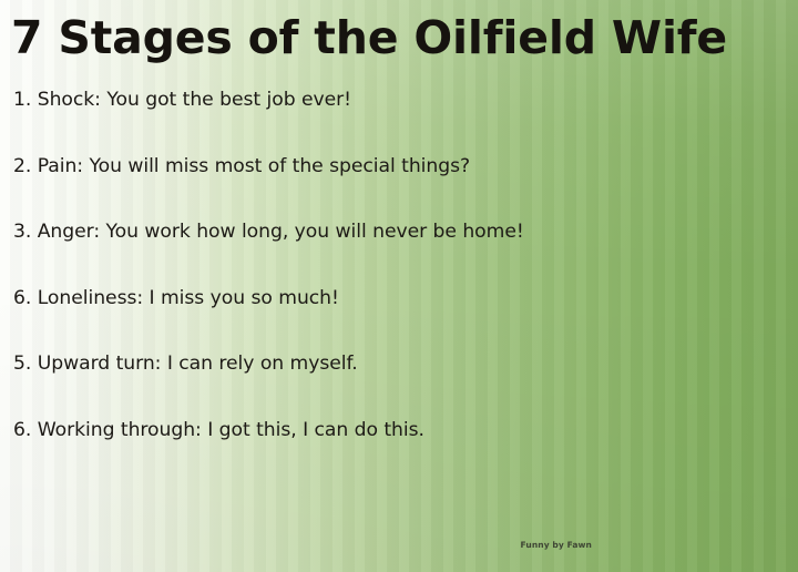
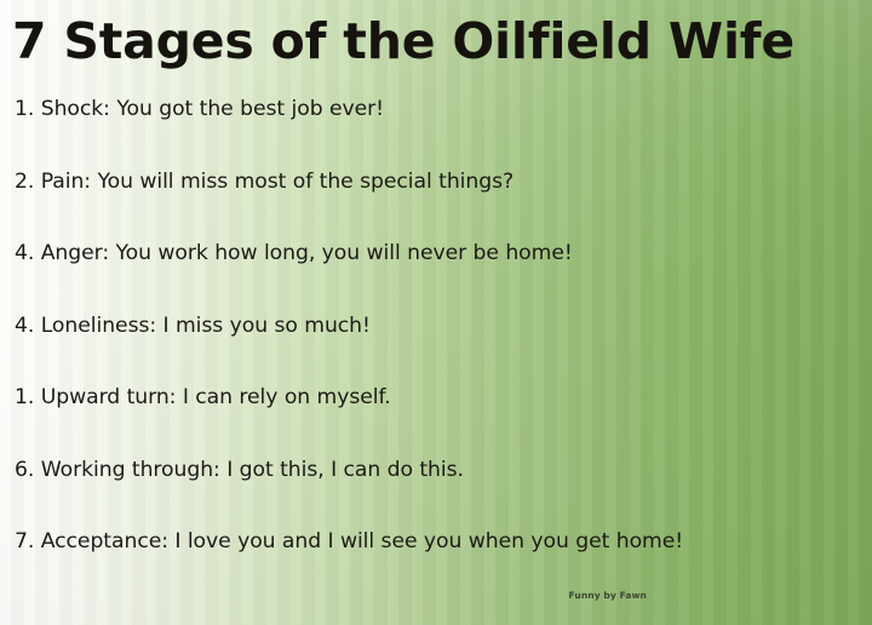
  7 Stages of the Oilfield Wife
  1. Shock: You got the best job ever!
  2. Pain: You will miss most of the special things?
- 3. Anger: You work how long, you will never be home!
+ 4. Anger: You work how long, you will never be home!
- 6. Loneliness: I miss you so much!
+ 4. Loneliness: I miss you so much!
- 5. Upward turn: I can rely on myself.
+ 1. Upward turn: I can rely on myself.
  6. Working through: I got this, I can do this.
+ 7. Acceptance: I love you and I will see you when you get home!
  Funny by Fawn
